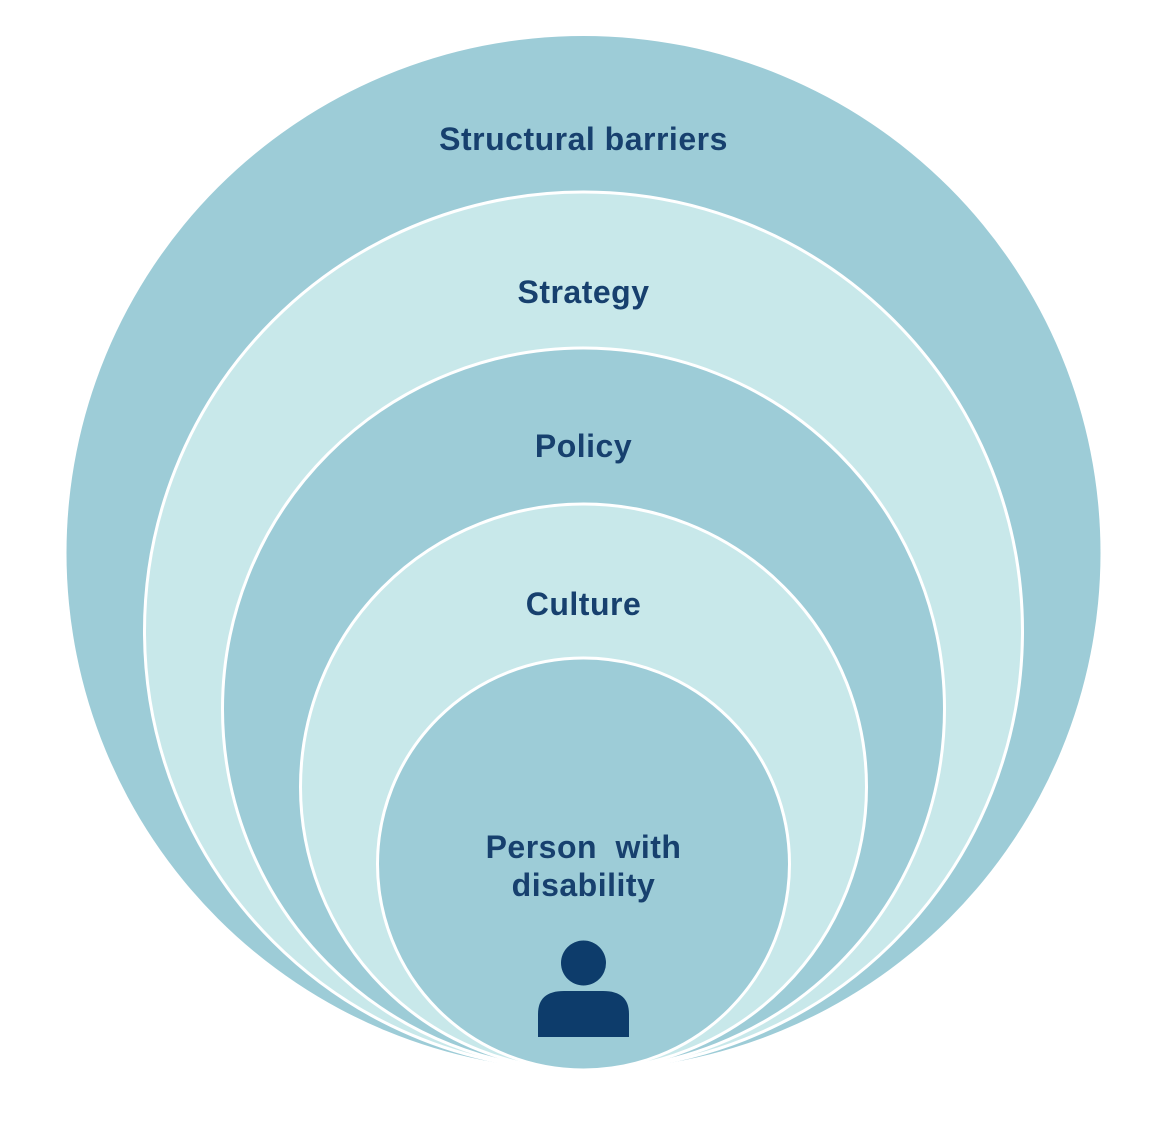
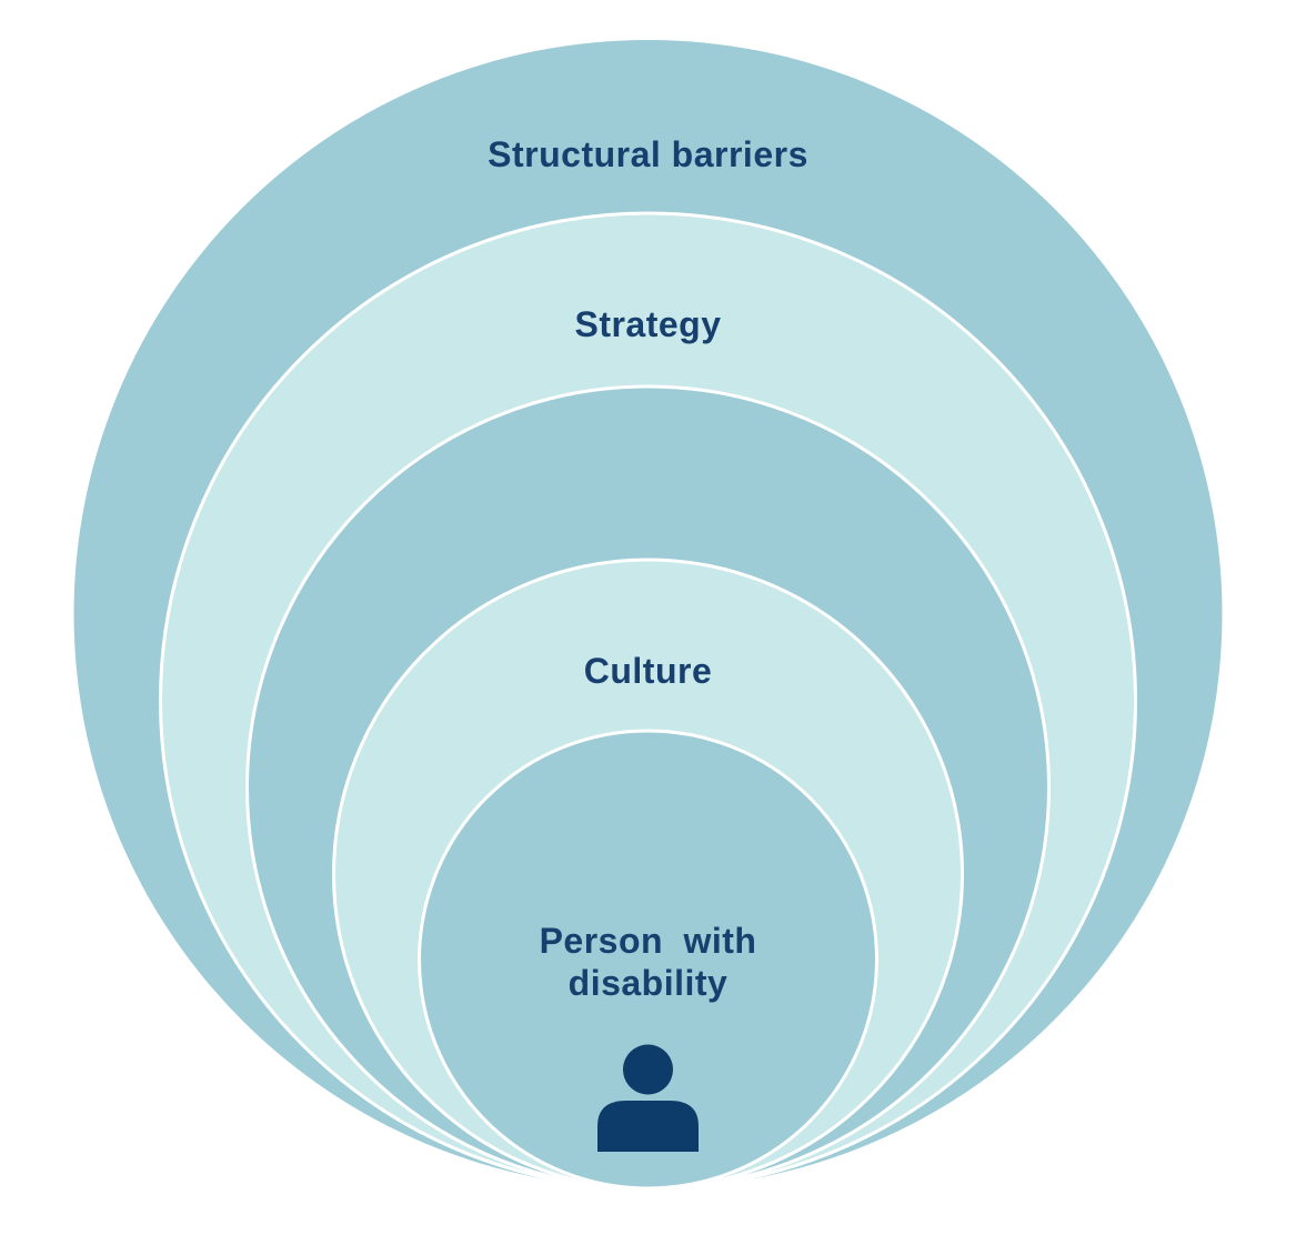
  Structural barriers
  Strategy
- Policy
  Culture
  Person with
  disability
